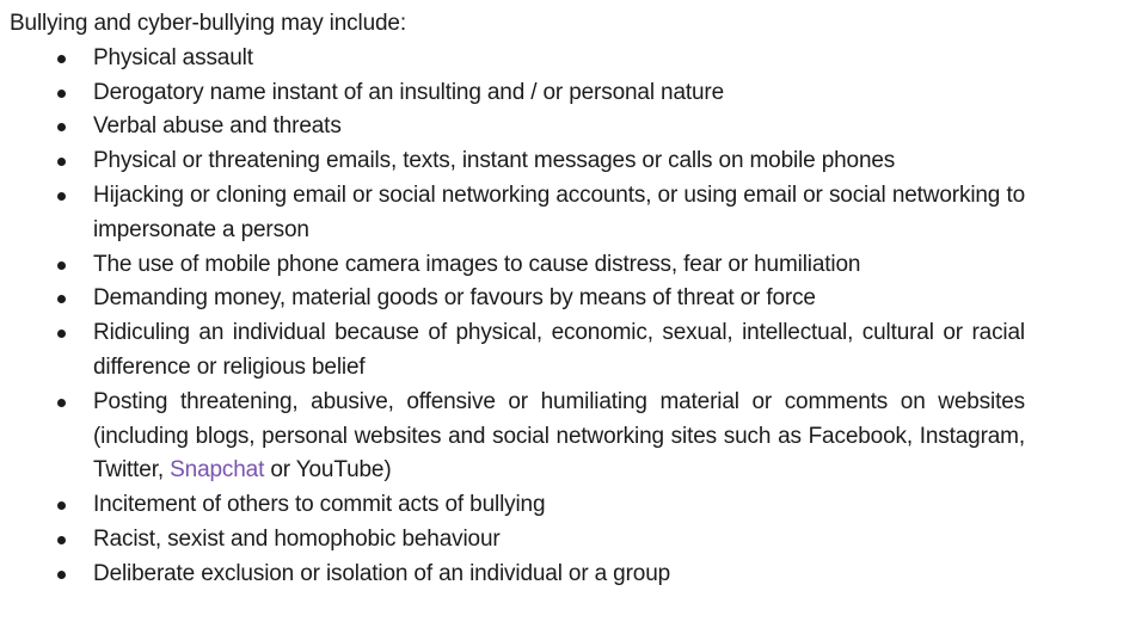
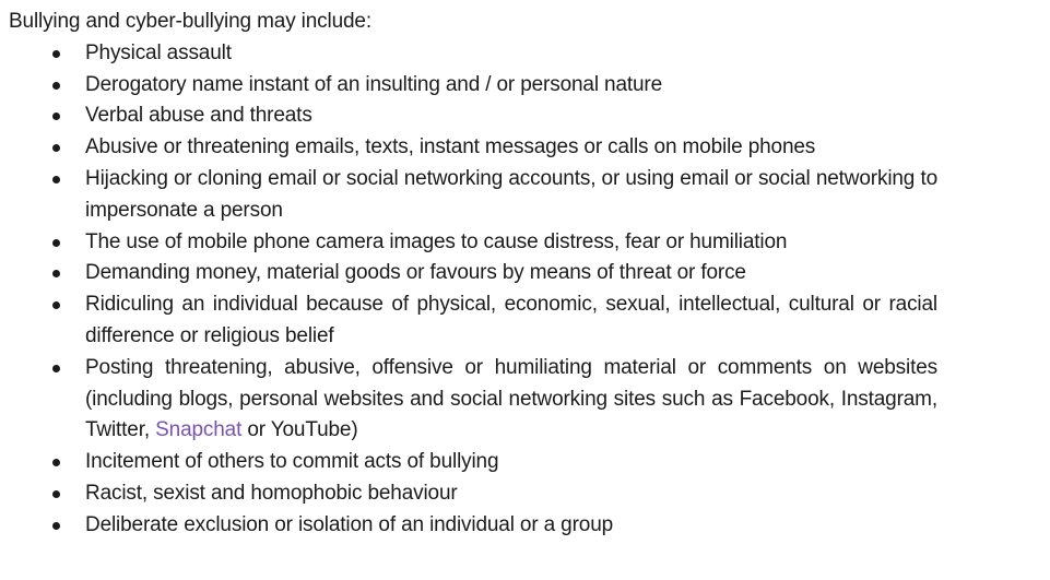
  Bullying and cyber-bullying may include:
  Physical assault
  Derogatory name instant of an insulting and / or personal nature
  Verbal abuse and threats
- Physical or threatening emails, texts, instant messages or calls on mobile phones
+ Abusive or threatening emails, texts, instant messages or calls on mobile phones
  Hijacking or cloning email or social networking accounts, or using email or social networking to impersonate a person
  The use of mobile phone camera images to cause distress, fear or humiliation
  Demanding money, material goods or favours by means of threat or force
  Ridiculing an individual because of physical, economic, sexual, intellectual, cultural or racial difference or religious belief
  Posting threatening, abusive, offensive or humiliating material or comments on websites (including blogs, personal websites and social networking sites such as Facebook, Instagram, Twitter, Snapchat or YouTube)
  Incitement of others to commit acts of bullying
  Racist, sexist and homophobic behaviour
  Deliberate exclusion or isolation of an individual or a group
